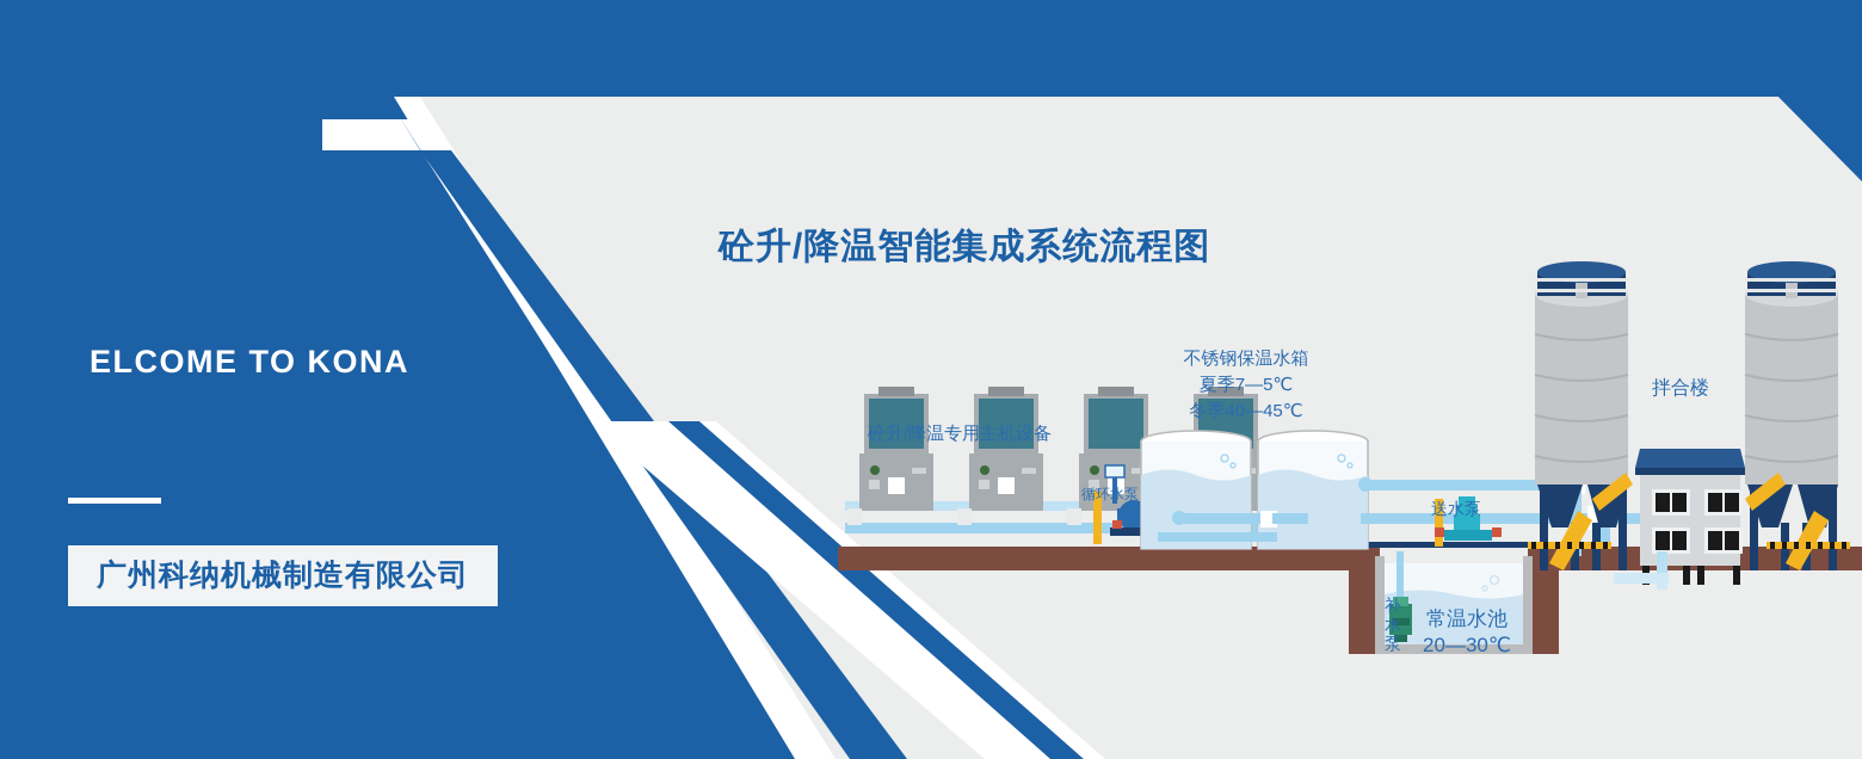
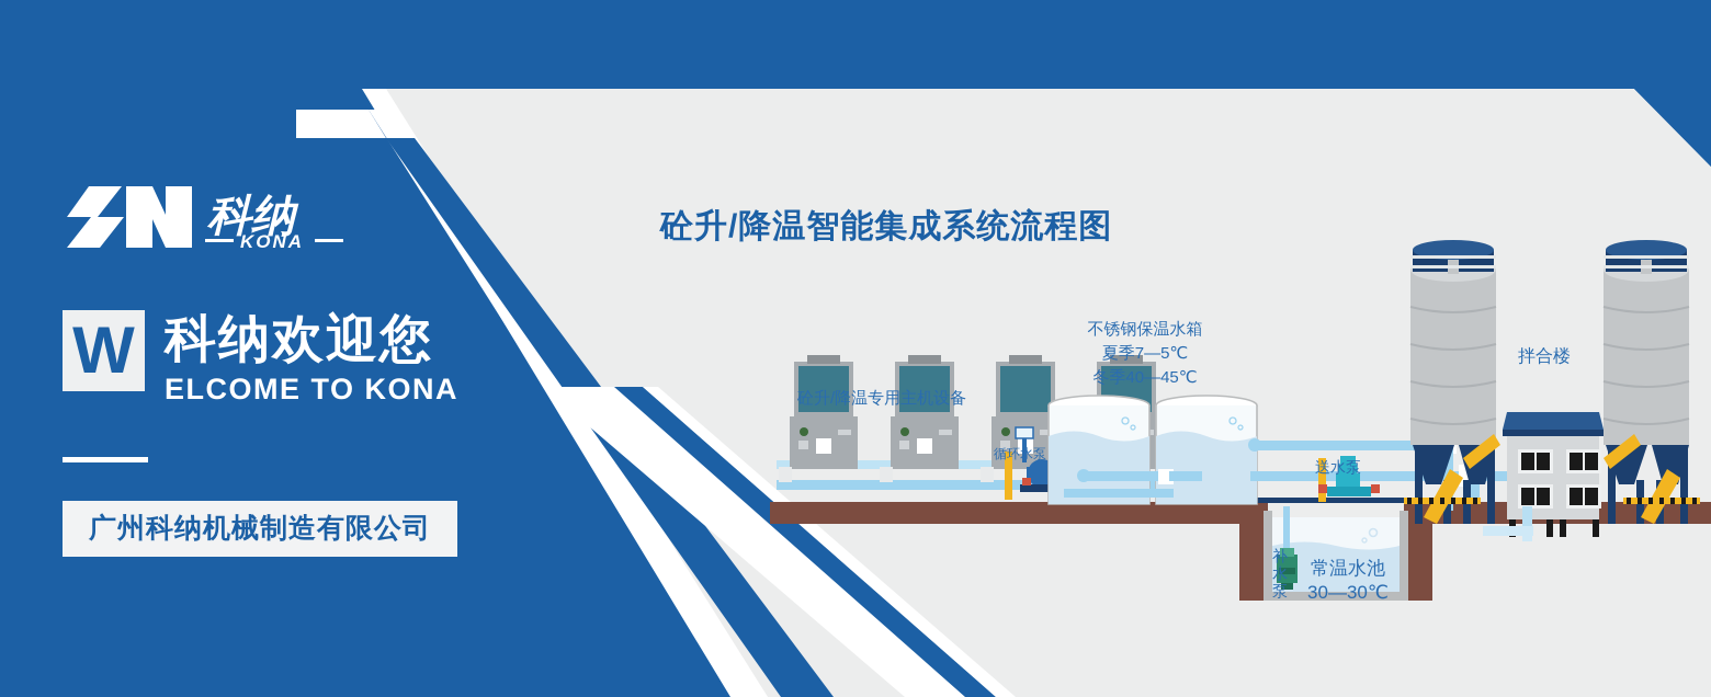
+ 科纳
+ KONA
+ W
+ 科纳欢迎您
  ELCOME TO KONA
  广州科纳机械制造有限公司
  砼升/降温智能集成系统流程图
  砼升/降温专用主机设备
  不锈钢保温水箱
  夏季7—5℃
  冬季40—45℃
  循环水泵
  送水泵
  拌合楼
  补水泵
  常温水池
- 20—30℃
+ 30—30℃
